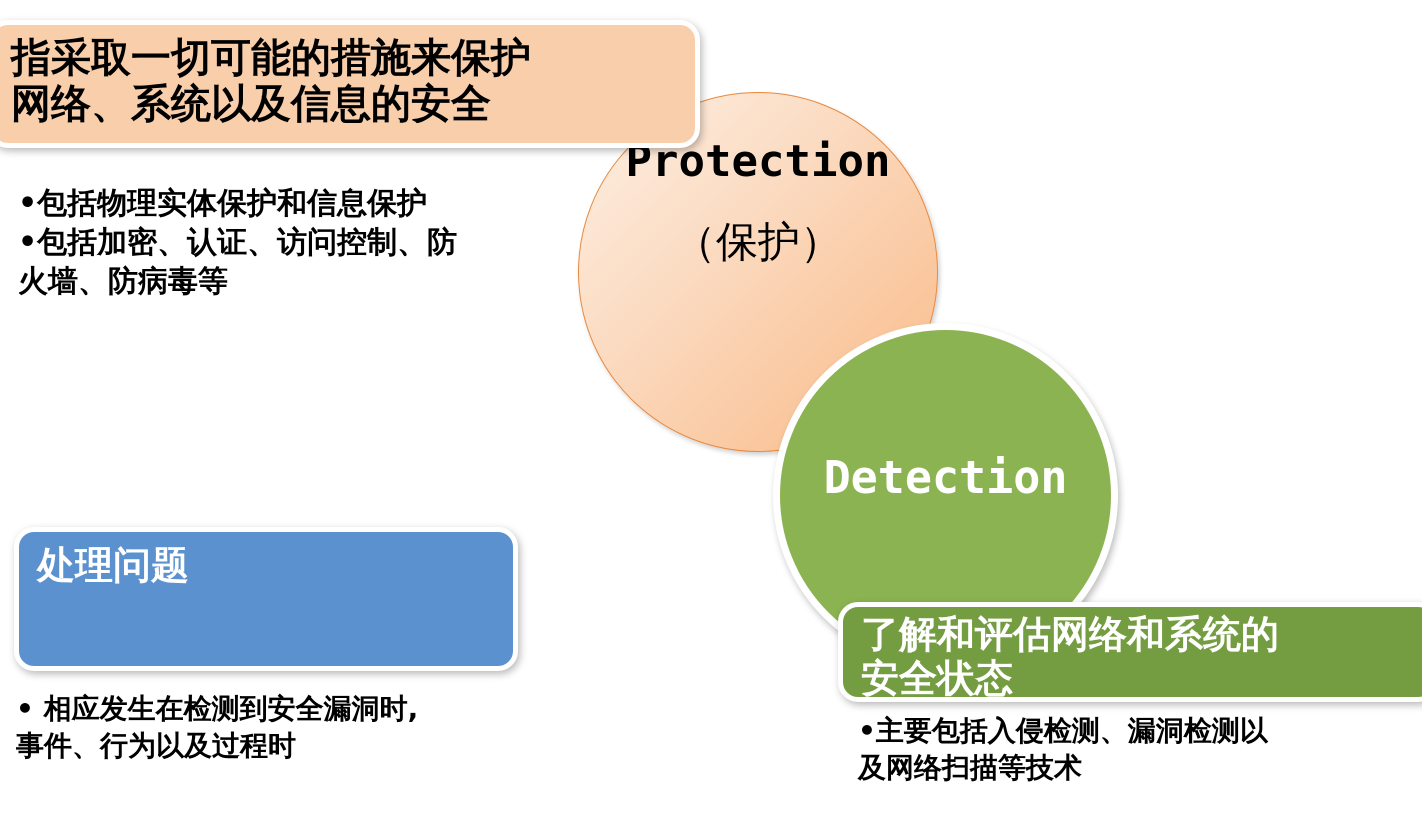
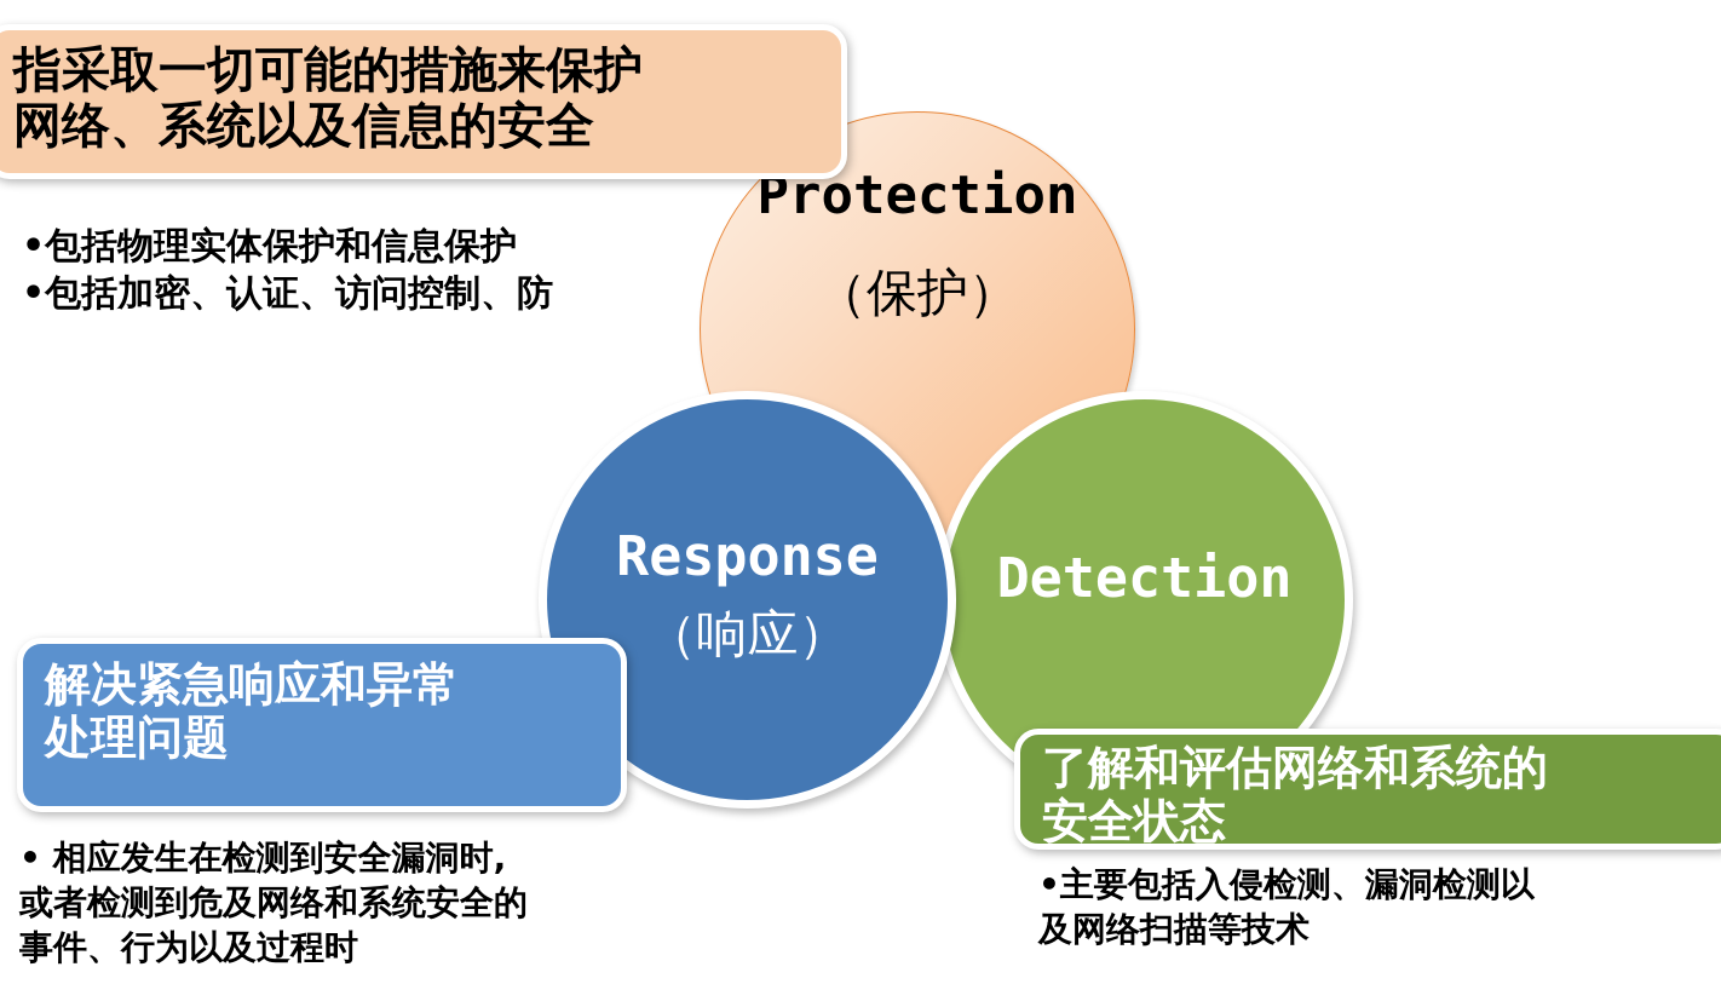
  Protection
  （保护）
+ Response
+ （响应）
  Detection
  指采取一切可能的措施来保护
  网络、系统以及信息的安全
+ 解决紧急响应和异常
  处理问题
  了解和评估网络和系统的
  安全状态
  •包括物理实体保护和信息保护
  •包括加密、认证、访问控制、防
- 火墙、防病毒等
  • 相应发生在检测到安全漏洞时,
+ 或者检测到危及网络和系统安全的
  事件、行为以及过程时
  •主要包括入侵检测、漏洞检测以
  及网络扫描等技术
